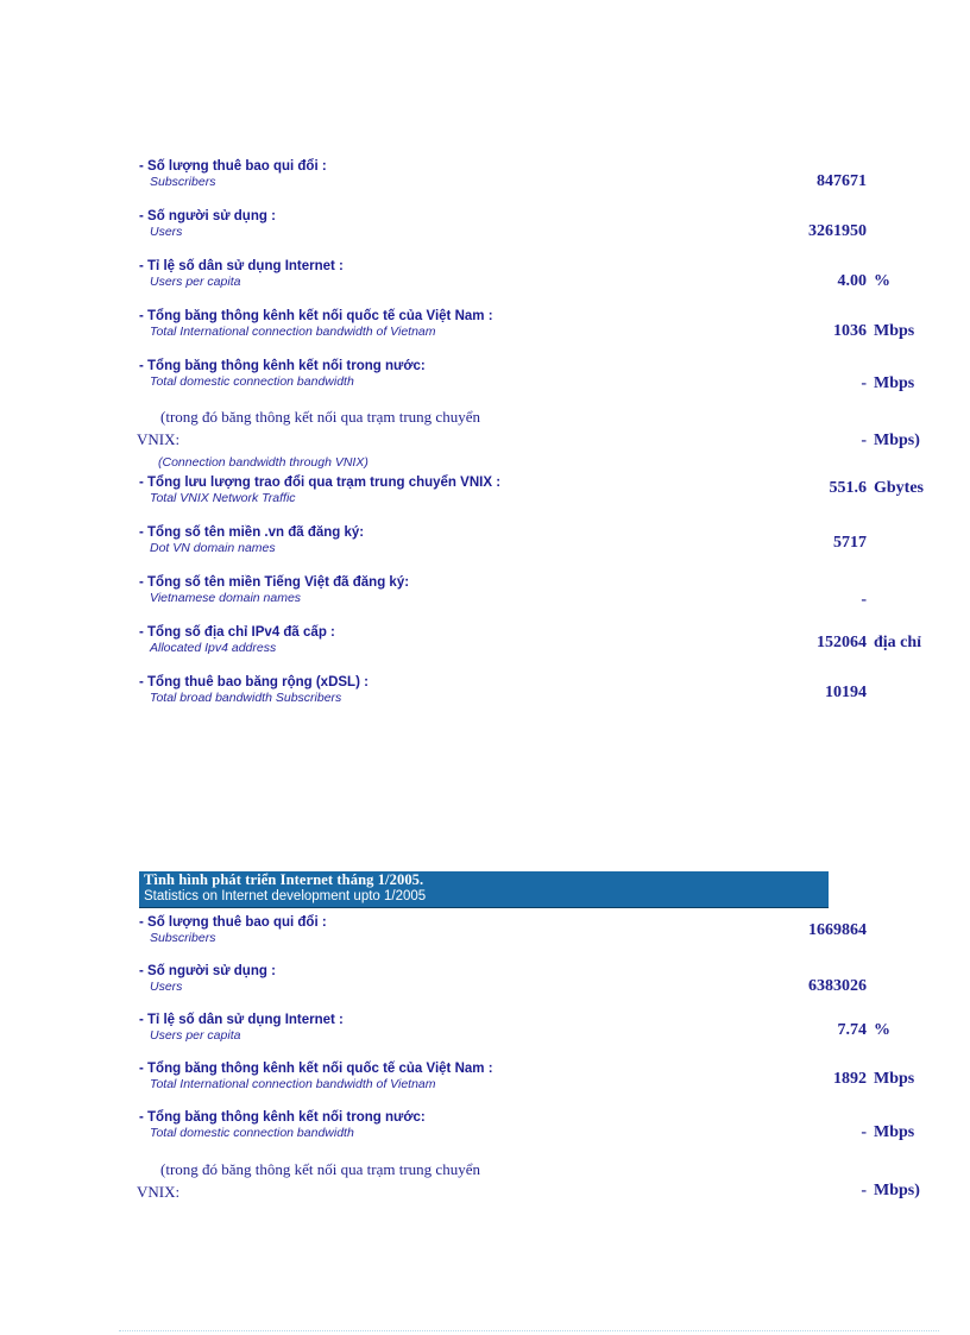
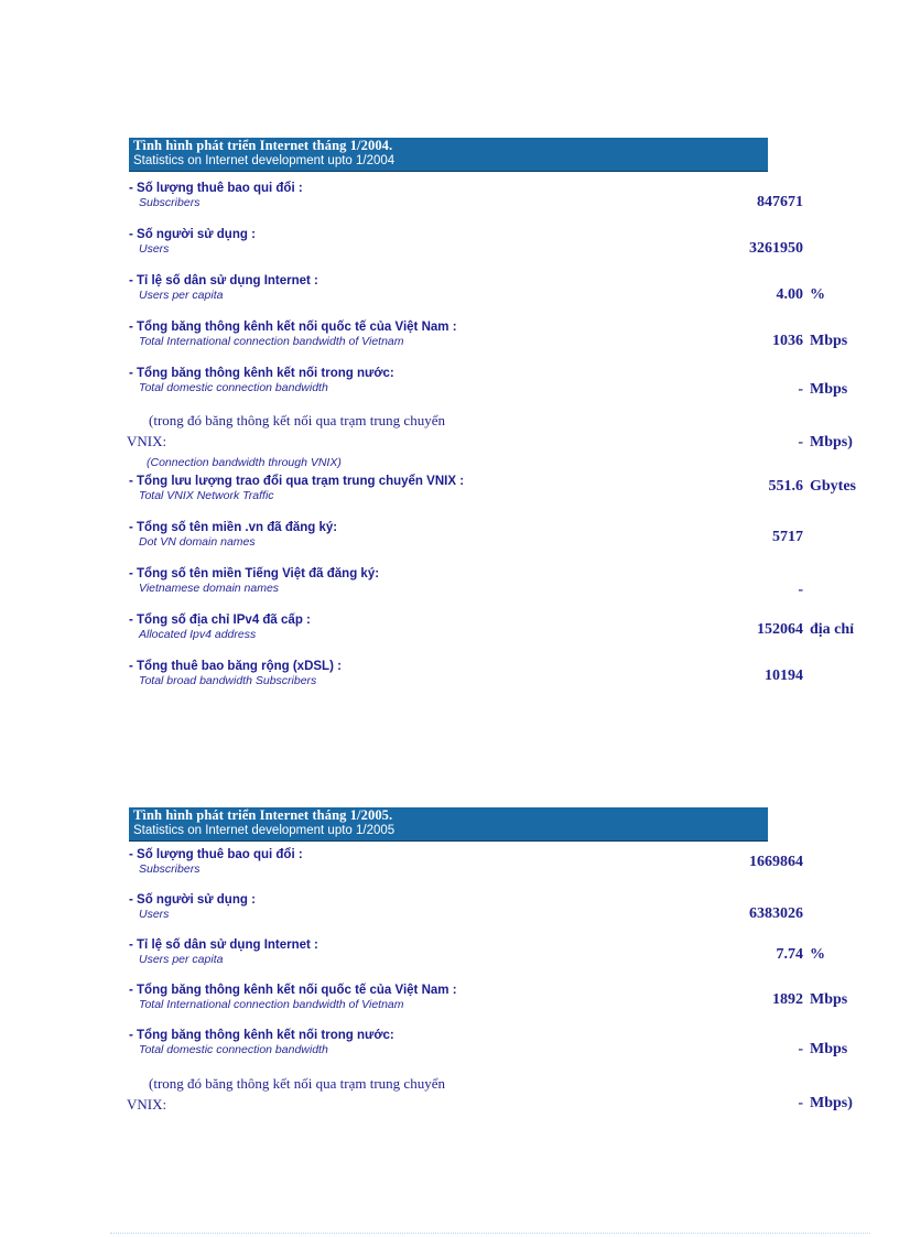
+ Tình hình phát triển Internet tháng 1/2004.
+ Statistics on Internet development upto 1/2004
  - Số lượng thuê bao qui đổi :
  Subscribers
  847671
  - Số người sử dụng :
  Users
  3261950
  - Tỉ lệ số dân sử dụng Internet :
  Users per capita
  4.00
  %
  - Tổng băng thông kênh kết nối quốc tế của Việt Nam :
  Total International connection bandwidth of Vietnam
  1036
  Mbps
  - Tổng băng thông kênh kết nối trong nước:
  Total domestic connection bandwidth
  -
  Mbps
  (trong đó băng thông kết nối qua trạm trung chuyển
  VNIX:
  (Connection bandwidth through VNIX)
  -
  Mbps)
  - Tổng lưu lượng trao đổi qua trạm trung chuyển VNIX :
  Total VNIX Network Traffic
  551.6
  Gbytes
  - Tổng số tên miền .vn đã đăng ký:
  Dot VN domain names
  5717
  - Tổng số tên miền Tiếng Việt đã đăng ký:
  Vietnamese domain names
  -
  - Tổng số địa chỉ IPv4 đã cấp :
  Allocated Ipv4 address
  152064
  địa chỉ
  - Tổng thuê bao băng rộng (xDSL) :
  Total broad bandwidth Subscribers
  10194
  Tình hình phát triển Internet tháng 1/2005.
  Statistics on Internet development upto 1/2005
  - Số lượng thuê bao qui đổi :
  Subscribers
  1669864
  - Số người sử dụng :
  Users
  6383026
  - Tỉ lệ số dân sử dụng Internet :
  Users per capita
  7.74
  %
  - Tổng băng thông kênh kết nối quốc tế của Việt Nam :
  Total International connection bandwidth of Vietnam
  1892
  Mbps
  - Tổng băng thông kênh kết nối trong nước:
  Total domestic connection bandwidth
  -
  Mbps
  (trong đó băng thông kết nối qua trạm trung chuyển
  VNIX:
  -
  Mbps)
